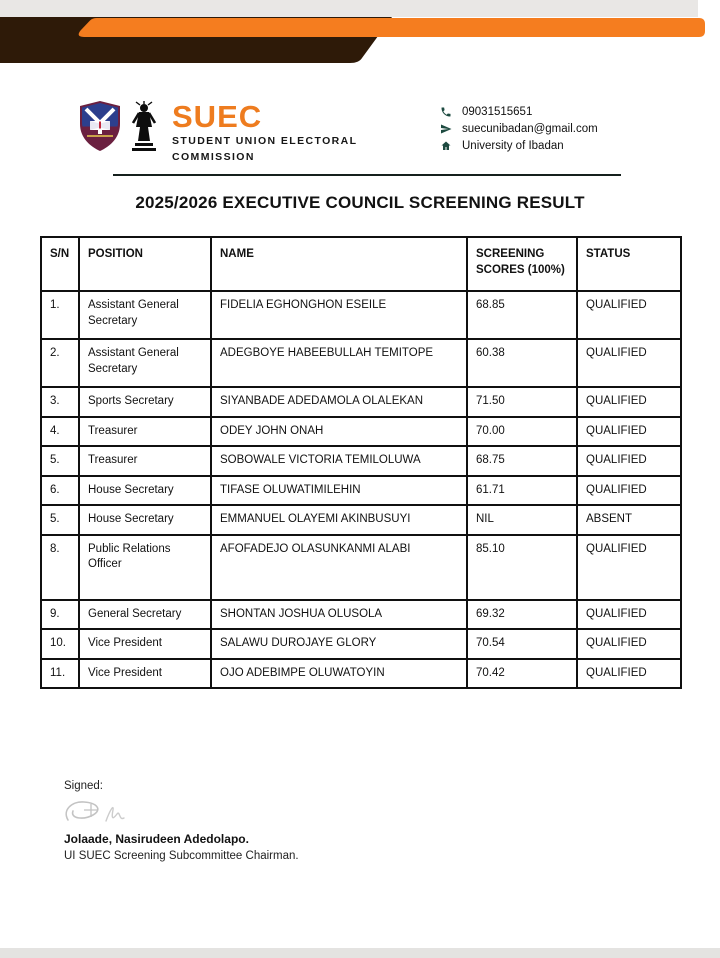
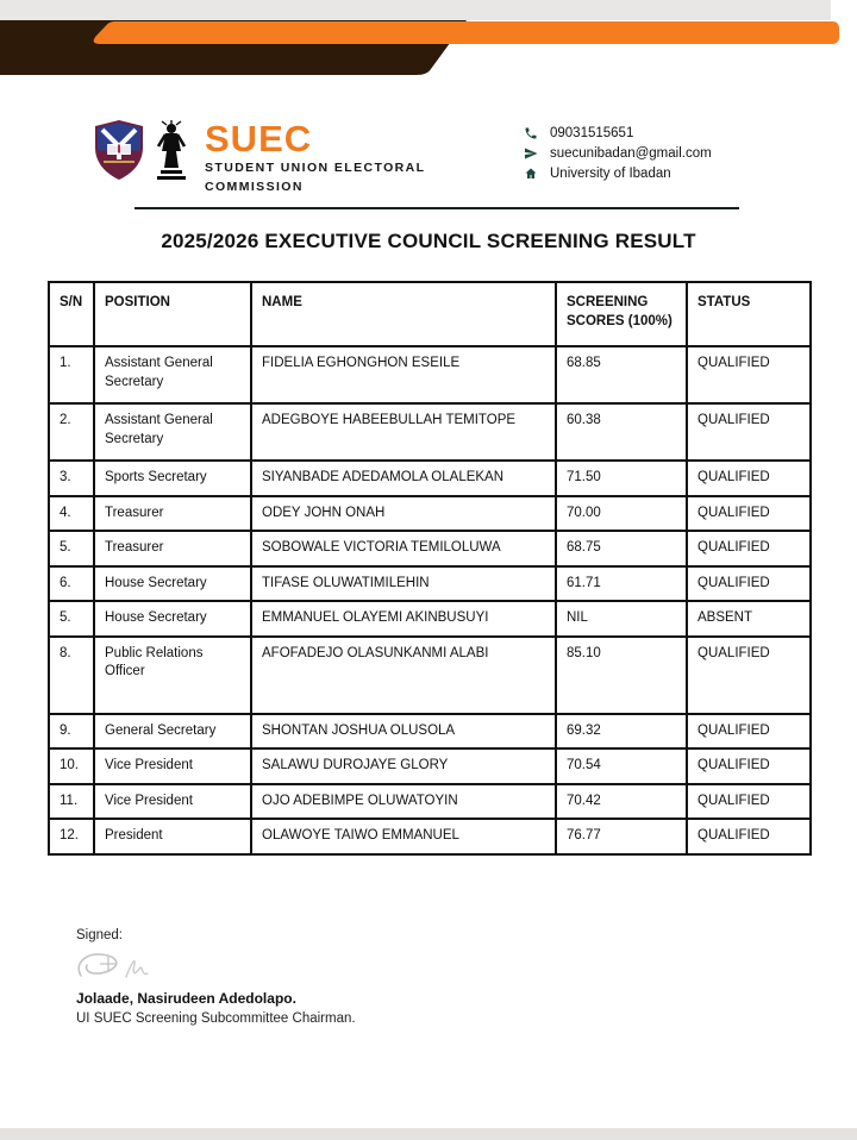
  SUEC
  STUDENT UNION ELECTORAL
  COMMISSION
  09031515651
  suecunibadan@gmail.com
  University of Ibadan
  2025/2026 EXECUTIVE COUNCIL SCREENING RESULT
  S/N	POSITION	NAME	SCREENING SCORES (100%)	STATUS
  1.	Assistant General Secretary	FIDELIA EGHONGHON ESEILE	68.85	QUALIFIED
  2.	Assistant General Secretary	ADEGBOYE HABEEBULLAH TEMITOPE	60.38	QUALIFIED
  3.	Sports Secretary	SIYANBADE ADEDAMOLA OLALEKAN	71.50	QUALIFIED
  4.	Treasurer	ODEY JOHN ONAH	70.00	QUALIFIED
  5.	Treasurer	SOBOWALE VICTORIA TEMILOLUWA	68.75	QUALIFIED
  6.	House Secretary	TIFASE OLUWATIMILEHIN	61.71	QUALIFIED
  5.	House Secretary	EMMANUEL OLAYEMI AKINBUSUYI	NIL	ABSENT
  8.	Public Relations Officer	AFOFADEJO OLASUNKANMI ALABI	85.10	QUALIFIED
  9.	General Secretary	SHONTAN JOSHUA OLUSOLA	69.32	QUALIFIED
  10.	Vice President	SALAWU DUROJAYE GLORY	70.54	QUALIFIED
  11.	Vice President	OJO ADEBIMPE OLUWATOYIN	70.42	QUALIFIED
+ 12.	President	OLAWOYE TAIWO EMMANUEL	76.77	QUALIFIED
  Signed:
  Jolaade, Nasirudeen Adedolapo.
  UI SUEC Screening Subcommittee Chairman.
